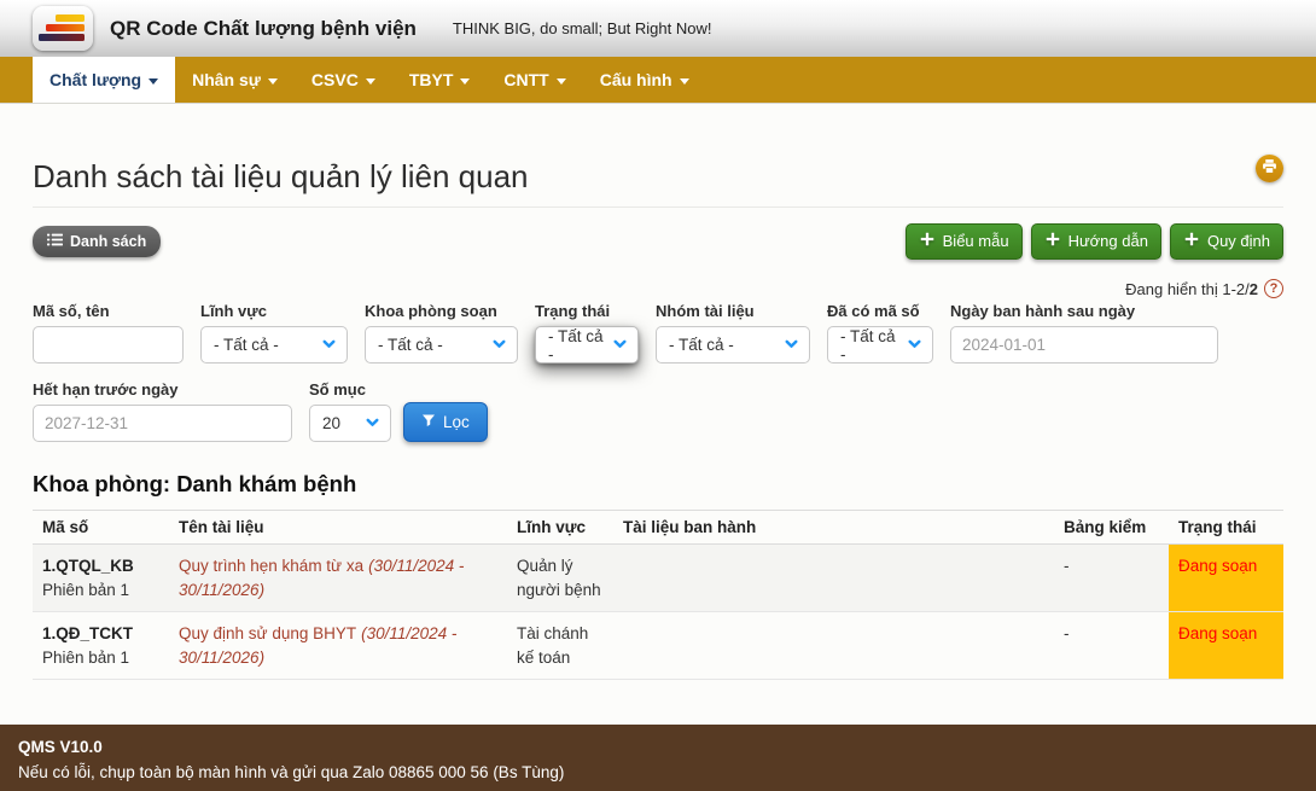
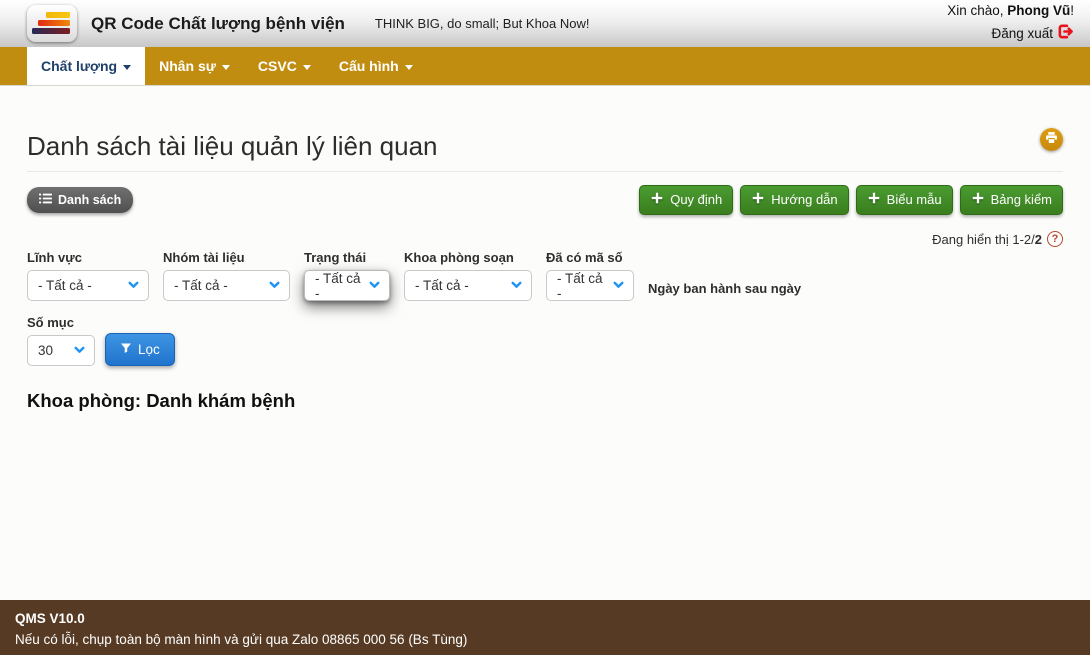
  QR Code Chất lượng bệnh viện
- THINK BIG, do small; But Right Now!
+ THINK BIG, do small; But Khoa Now!
+ Xin chào, Phong Vũ!
+ Đăng xuất
  Chất lượng
  Nhân sự
  CSVC
- TBYT
- CNTT
  Cấu hình
  Danh sách tài liệu quản lý liên quan
  Danh sách
- Biểu mẫu
+ Quy định
  Hướng dẫn
- Quy định
+ Biểu mẫu
+ Bảng kiểm
  Đang hiển thị 1-2/2
  ?
- Mã số, tên
  Lĩnh vực
  - Tất cả -
- Khoa phòng soạn
+ Nhóm tài liệu
  - Tất cả -
  Trạng thái
  - Tất cả -
- Nhóm tài liệu
+ Khoa phòng soạn
  - Tất cả -
  Đã có mã số
  - Tất cả -
  Ngày ban hành sau ngày
- 2024-01-01
- Hết hạn trước ngày
- 2027-12-31
  Số mục
- 20
+ 30
  Lọc
  Khoa phòng: Danh khám bệnh
- Mã số	Tên tài liệu	Lĩnh vực	Tài liệu ban hành	Bảng kiểm	Trạng thái
- 1.QTQL_KB Phiên bản 1	Quy trình hẹn khám từ xa (30/11/2024 - 30/11/2026)	Quản lý người bệnh		-	Đang soạn
- 1.QĐ_TCKT Phiên bản 1	Quy định sử dụng BHYT (30/11/2024 - 30/11/2026)	Tài chánh kế toán		-	Đang soạn
  QMS V10.0
  Nếu có lỗi, chụp toàn bộ màn hình và gửi qua Zalo 08865 000 56 (Bs Tùng)
